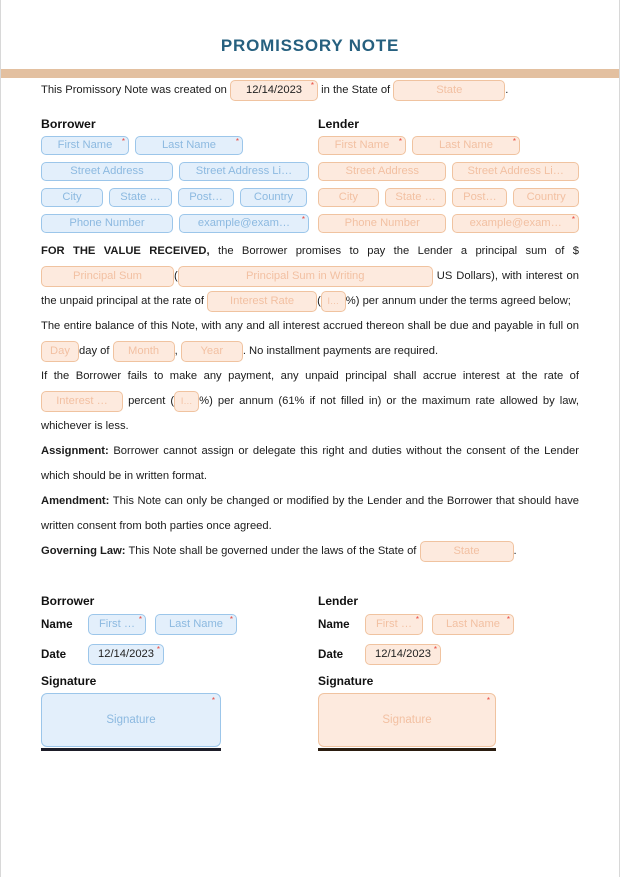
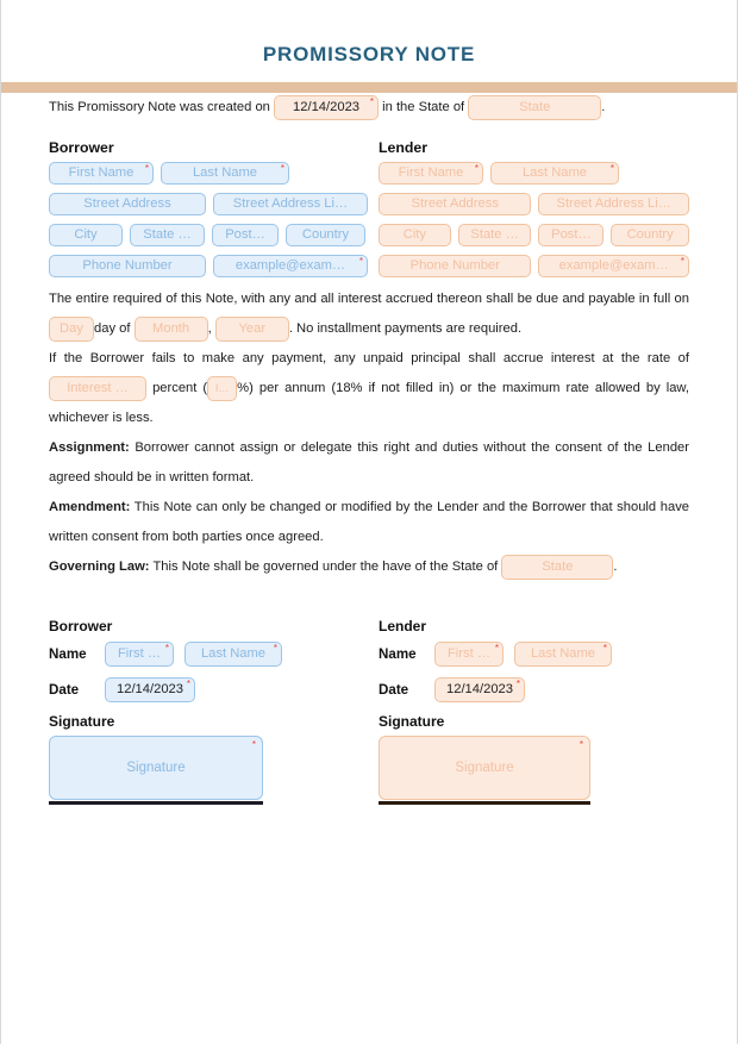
  PROMISSORY NOTE
  This Promissory Note was created on 12/14/2023
  *
  in the State of State .
  Borrower
  First Name
  *
  Last Name
  *
  Street Address
  Street Address Li…
  City
  State …
  Post…
  Country
  Phone Number
  example@exam…
  *
  Lender
  First Name
  *
  Last Name
  *
  Street Address
  Street Address Li…
  City
  State …
  Post…
  Country
  Phone Number
  example@exam…
  *
- FOR THE VALUE RECEIVED, the Borrower promises to pay the Lender a principal sum of $Principal Sum ( Principal Sum in Writing US Dollars), with interest on the unpaid principal at the rate of Interest Rate ( I… %) per annum under the terms agreed below;
- The entire balance of this Note, with any and all interest accrued thereon shall be due and payable in full on Day day of Month , Year . No installment payments are required.
+ The entire required of this Note, with any and all interest accrued thereon shall be due and payable in full on Day day of Month , Year . No installment payments are required.
- If the Borrower fails to make any payment, any unpaid principal shall accrue interest at the rate of Interest … percent ( I… %) per annum (61% if not filled in) or the maximum rate allowed by law, whichever is less.
+ If the Borrower fails to make any payment, any unpaid principal shall accrue interest at the rate of Interest … percent ( I… %) per annum (18% if not filled in) or the maximum rate allowed by law, whichever is less.
- Assignment: Borrower cannot assign or delegate this right and duties without the consent of the Lender which should be in written format.
+ Assignment: Borrower cannot assign or delegate this right and duties without the consent of the Lender agreed should be in written format.
  Amendment: This Note can only be changed or modified by the Lender and the Borrower that should have written consent from both parties once agreed.
- Governing Law: This Note shall be governed under the laws of the State of State .
+ Governing Law: This Note shall be governed under the have of the State of State .
  Borrower
  Name
  First …
  *
  Last Name
  *
  Date
  12/14/2023
  *
  Signature
  Signature
  *
  Lender
  Name
  First …
  *
  Last Name
  *
  Date
  12/14/2023
  *
  Signature
  Signature
  *
